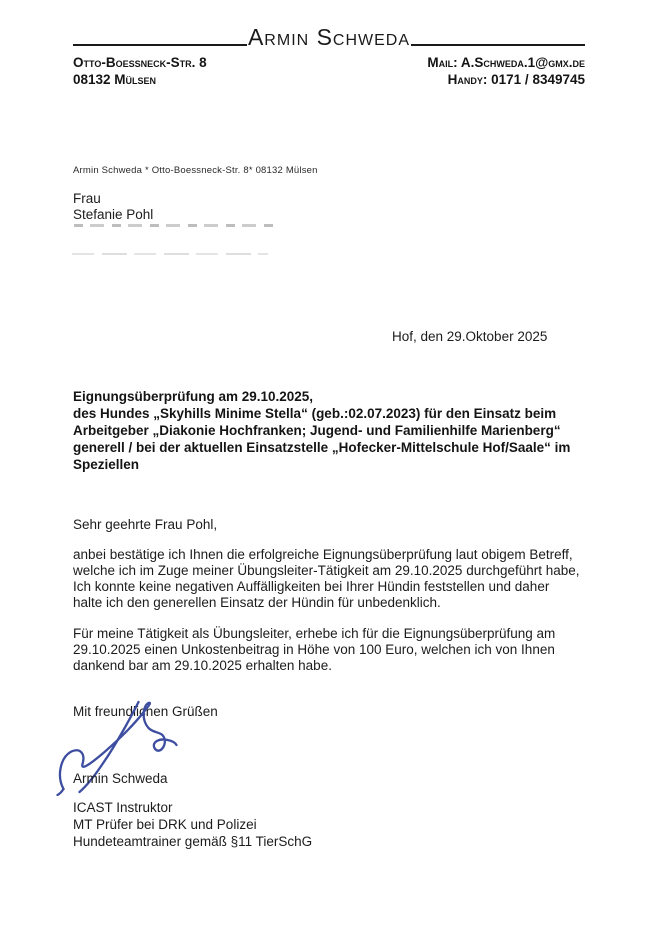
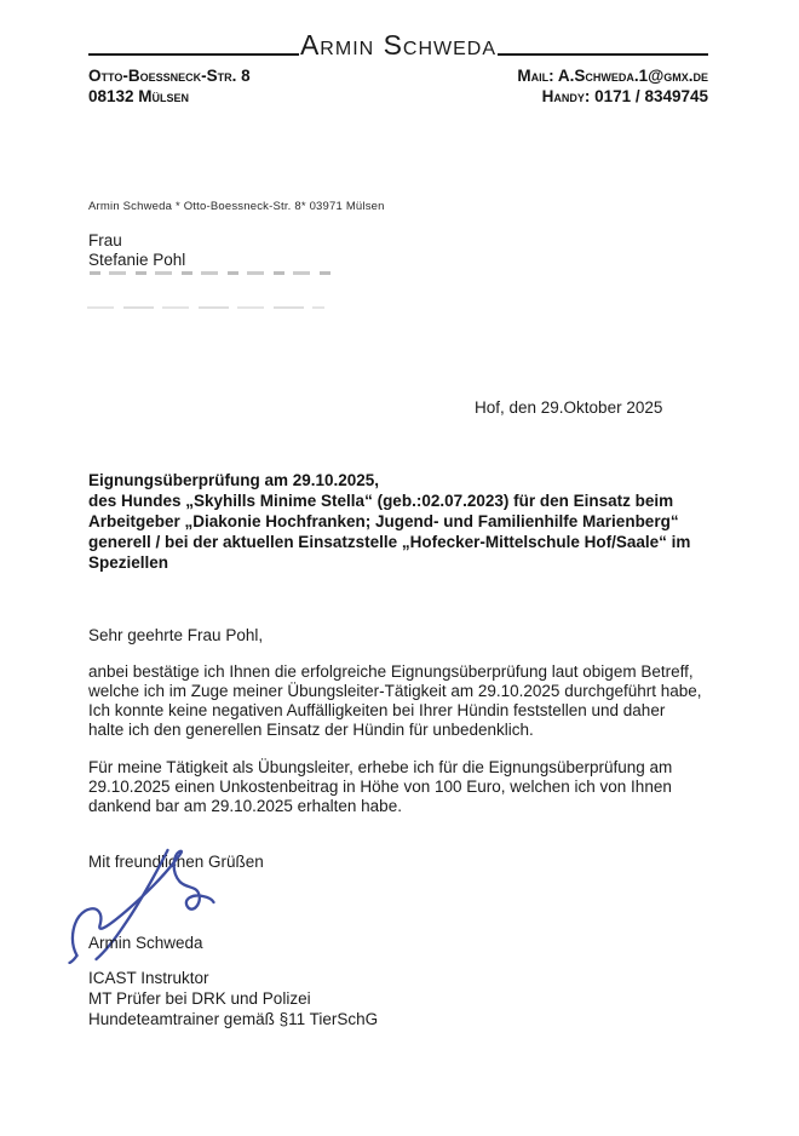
  Armin Schweda
  Otto-Boessneck-Str. 8
  08132 Mülsen
  Mail: A.Schweda.1@gmx.de
  Handy: 0171 / 8349745
- Armin Schweda * Otto-Boessneck-Str. 8* 08132 Mülsen
+ Armin Schweda * Otto-Boessneck-Str. 8* 03971 Mülsen
  Frau
  Stefanie Pohl
  Hof, den 29.Oktober 2025
  Eignungsüberprüfung am 29.10.2025,
  des Hundes „Skyhills Minime Stella“ (geb.:02.07.2023) für den Einsatz beim
  Arbeitgeber „Diakonie Hochfranken; Jugend- und Familienhilfe Marienberg“
  generell / bei der aktuellen Einsatzstelle „Hofecker-Mittelschule Hof/Saale“ im
  Speziellen
  Sehr geehrte Frau Pohl,
  anbei bestätige ich Ihnen die erfolgreiche Eignungsüberprüfung laut obigem Betreff,
  welche ich im Zuge meiner Übungsleiter-Tätigkeit am 29.10.2025 durchgeführt habe,
  Ich konnte keine negativen Auffälligkeiten bei Ihrer Hündin feststellen und daher
  halte ich den generellen Einsatz der Hündin für unbedenklich.
  Für meine Tätigkeit als Übungsleiter, erhebe ich für die Eignungsüberprüfung am
  29.10.2025 einen Unkostenbeitrag in Höhe von 100 Euro, welchen ich von Ihnen
  dankend bar am 29.10.2025 erhalten habe.
  Mit freundichen Grüßen
  Armin Schweda
  ICAST Instruktor
  MT Prüfer bei DRK und Polizei
  Hundeteamtrainer gemäß §11 TierSchG
